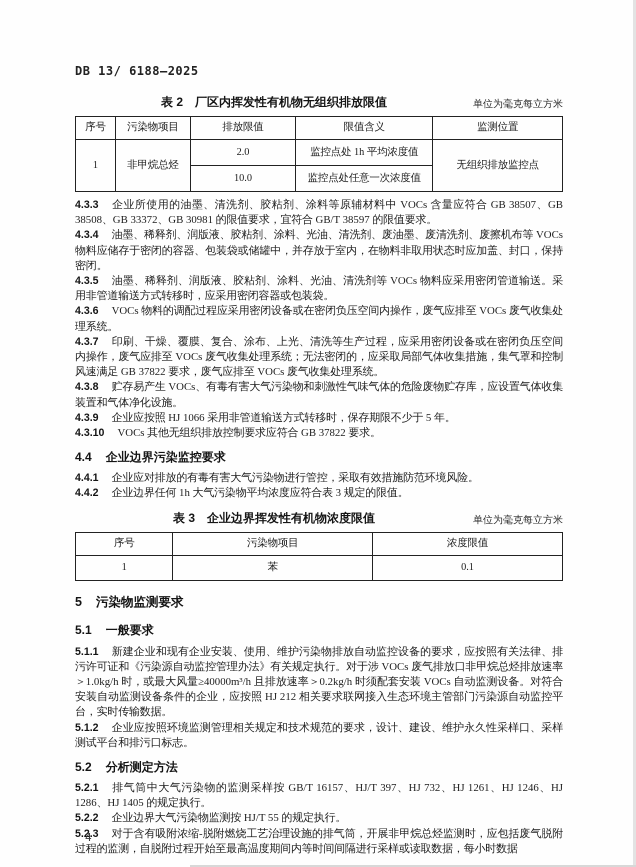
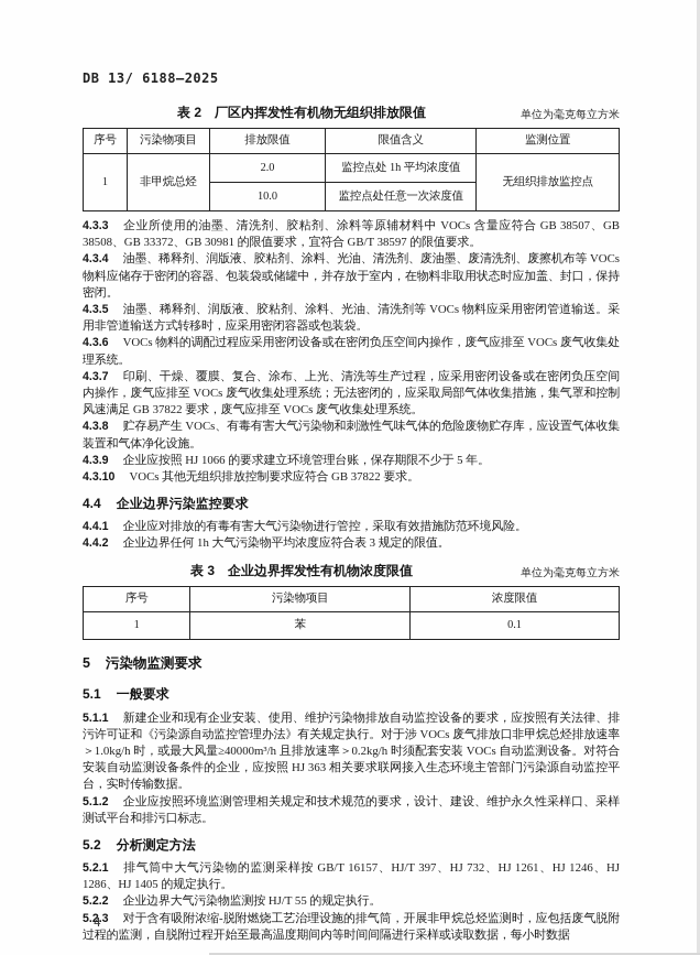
  DB 13/ 6188—2025
  表 2 厂区内挥发性有机物无组织排放限值
  单位为毫克每立方米
  序号	污染物项目	排放限值	限值含义	监测位置
  1	非甲烷总烃	2.0	监控点处 1h 平均浓度值	无组织排放监控点
  10.0	监控点处任意一次浓度值
  4.3.3 企业所使用的油墨、清洗剂、胶粘剂、涂料等原辅材料中 VOCs 含量应符合 GB 38507、GB 38508、GB 33372、GB 30981 的限值要求，宜符合 GB/T 38597 的限值要求。
  4.3.4 油墨、稀释剂、润版液、胶粘剂、涂料、光油、清洗剂、废油墨、废清洗剂、废擦机布等 VOCs 物料应储存于密闭的容器、包装袋或储罐中，并存放于室内，在物料非取用状态时应加盖、封口，保持密闭。
  4.3.5 油墨、稀释剂、润版液、胶粘剂、涂料、光油、清洗剂等 VOCs 物料应采用密闭管道输送。采用非管道输送方式转移时，应采用密闭容器或包装袋。
  4.3.6 VOCs 物料的调配过程应采用密闭设备或在密闭负压空间内操作，废气应排至 VOCs 废气收集处理系统。
  4.3.7 印刷、干燥、覆膜、复合、涂布、上光、清洗等生产过程，应采用密闭设备或在密闭负压空间内操作，废气应排至 VOCs 废气收集处理系统；无法密闭的，应采取局部气体收集措施，集气罩和控制风速满足 GB 37822 要求，废气应排至 VOCs 废气收集处理系统。
  4.3.8 贮存易产生 VOCs、有毒有害大气污染物和刺激性气味气体的危险废物贮存库，应设置气体收集装置和气体净化设施。
- 4.3.9 企业应按照 HJ 1066 采用非管道输送方式转移时，保存期限不少于 5 年。
+ 4.3.9 企业应按照 HJ 1066 的要求建立环境管理台账，保存期限不少于 5 年。
  4.3.10 VOCs 其他无组织排放控制要求应符合 GB 37822 要求。
  4.4 企业边界污染监控要求
  4.4.1 企业应对排放的有毒有害大气污染物进行管控，采取有效措施防范环境风险。
  4.4.2 企业边界任何 1h 大气污染物平均浓度应符合表 3 规定的限值。
  表 3 企业边界挥发性有机物浓度限值
  单位为毫克每立方米
  序号	污染物项目	浓度限值
  1	苯	0.1
  5 污染物监测要求
  5.1 一般要求
- 5.1.1 新建企业和现有企业安装、使用、维护污染物排放自动监控设备的要求，应按照有关法律、排污许可证和《污染源自动监控管理办法》有关规定执行。对于涉 VOCs 废气排放口非甲烷总烃排放速率＞1.0kg/h 时，或最大风量≥40000m³/h 且排放速率＞0.2kg/h 时须配套安装 VOCs 自动监测设备。对符合安装自动监测设备条件的企业，应按照 HJ 212 相关要求联网接入生态环境主管部门污染源自动监控平台，实时传输数据。
+ 5.1.1 新建企业和现有企业安装、使用、维护污染物排放自动监控设备的要求，应按照有关法律、排污许可证和《污染源自动监控管理办法》有关规定执行。对于涉 VOCs 废气排放口非甲烷总烃排放速率＞1.0kg/h 时，或最大风量≥40000m³/h 且排放速率＞0.2kg/h 时须配套安装 VOCs 自动监测设备。对符合安装自动监测设备条件的企业，应按照 HJ 363 相关要求联网接入生态环境主管部门污染源自动监控平台，实时传输数据。
  5.1.2 企业应按照环境监测管理相关规定和技术规范的要求，设计、建设、维护永久性采样口、采样测试平台和排污口标志。
  5.2 分析测定方法
  5.2.1 排气筒中大气污染物的监测采样按 GB/T 16157、HJ/T 397、HJ 732、HJ 1261、HJ 1246、HJ 1286、HJ 1405 的规定执行。
  5.2.2 企业边界大气污染物监测按 HJ/T 55 的规定执行。
  5.2.3 对于含有吸附浓缩-脱附燃烧工艺治理设施的排气筒，开展非甲烷总烃监测时，应包括废气脱附过程的监测，自脱附过程开始至最高温度期间内等时间间隔进行采样或读取数据，每小时数据
  4
